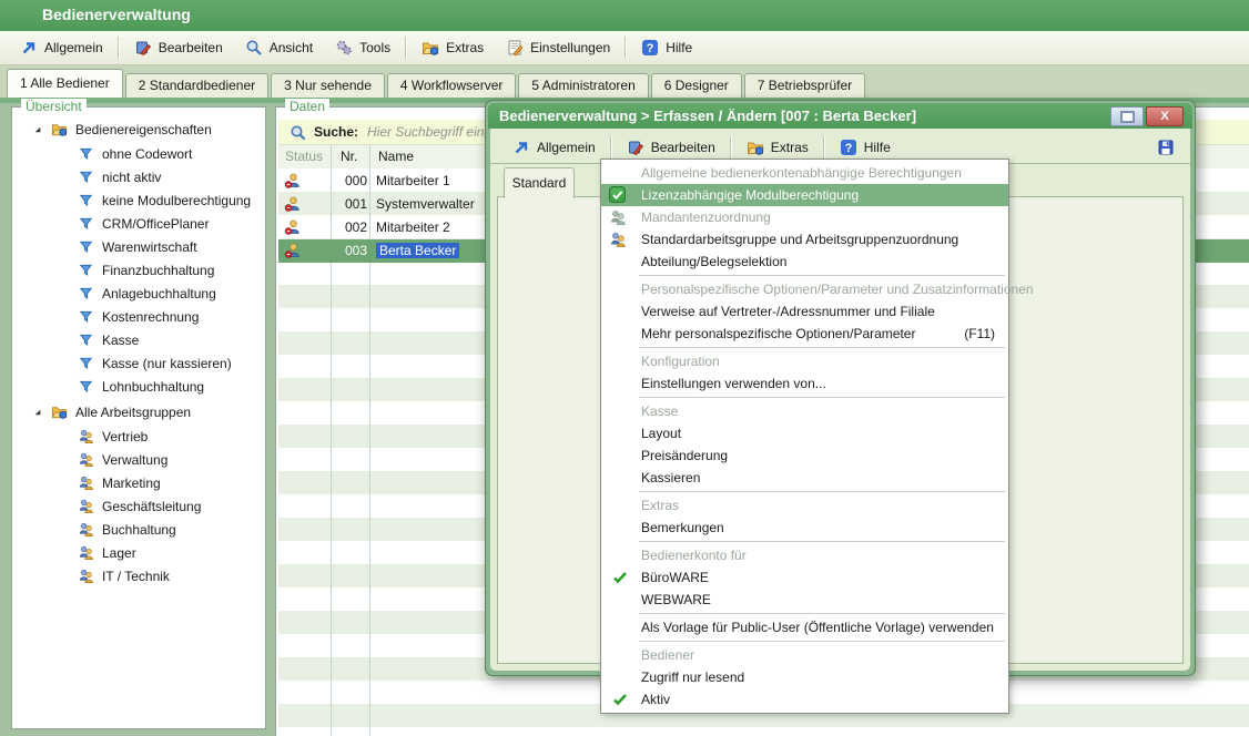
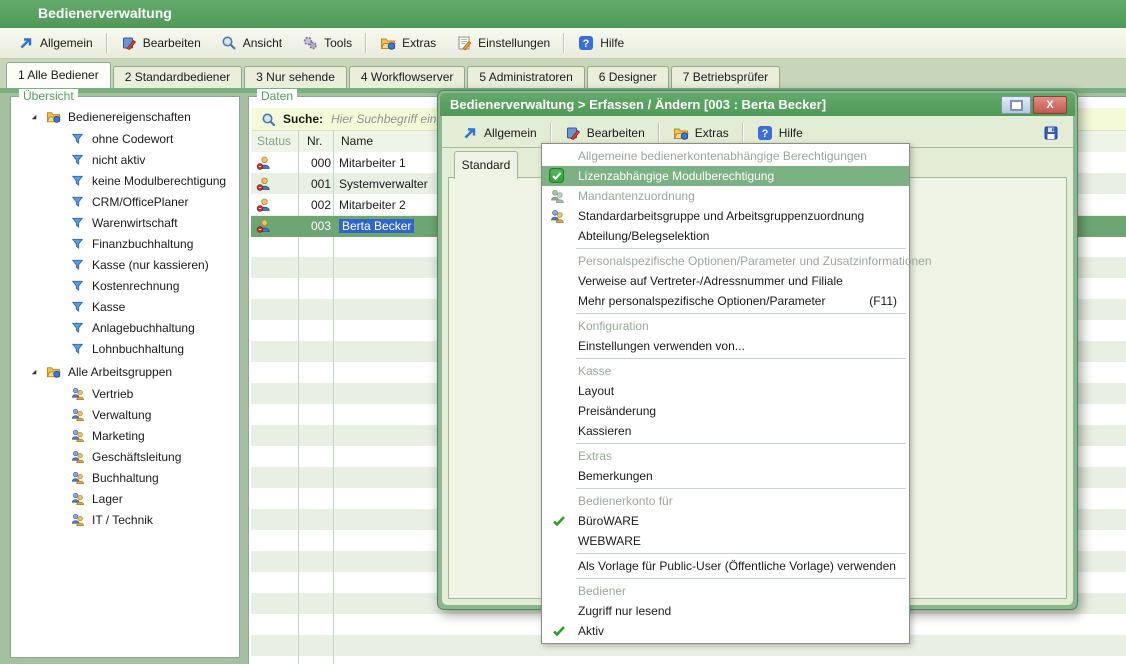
  Bedienerverwaltung
  Allgemein
  Bearbeiten
  Ansicht
  Tools
  Extras
  Einstellungen
  Hilfe
  1 Alle Bediener
  2 Standardbediener
  3 Nur sehende
  4 Workflowserver
  5 Administratoren
  6 Designer
  7 Betriebsprüfer
  Übersicht
  Bedienereigenschaften
  ohne Codewort
  nicht aktiv
  keine Modulberechtigung
  CRM/OfficePlaner
  Warenwirtschaft
  Finanzbuchhaltung
- Anlagebuchhaltung
+ Kasse (nur kassieren)
  Kostenrechnung
  Kasse
- Kasse (nur kassieren)
+ Anlagebuchhaltung
  Lohnbuchhaltung
  Alle Arbeitsgruppen
  Vertrieb
  Verwaltung
  Marketing
  Geschäftsleitung
  Buchhaltung
  Lager
  IT / Technik
  Daten
  Suche:
  Hier Suchbegriff ein
  Status
  Nr.
  Name
  000
  Mitarbeiter 1
  001
  Systemverwalter
  002
  Mitarbeiter 2
  003
  Berta Becker
- Bedienerverwaltung > Erfassen / Ändern [007 : Berta Becker]
+ Bedienerverwaltung > Erfassen / Ändern [003 : Berta Becker]
  X
  Allgemein
  Bearbeiten
  Extras
  Hilfe
  Standard
  Allgemeine bedienerkontenabhängige Berechtigungen
  Lizenzabhängige Modulberechtigung
  Mandantenzuordnung
  Standardarbeitsgruppe und Arbeitsgruppenzuordnung
  Abteilung/Belegselektion
  Personalspezifische Optionen/Parameter und Zusatzinformationen
  Verweise auf Vertreter-/Adressnummer und Filiale
  Mehr personalspezifische Optionen/Parameter
  (F11)
  Konfiguration
  Einstellungen verwenden von...
  Kasse
  Layout
  Preisänderung
  Kassieren
  Extras
  Bemerkungen
  Bedienerkonto für
  BüroWARE
  WEBWARE
  Als Vorlage für Public-User (Öffentliche Vorlage) verwenden
  Bediener
  Zugriff nur lesend
  Aktiv
